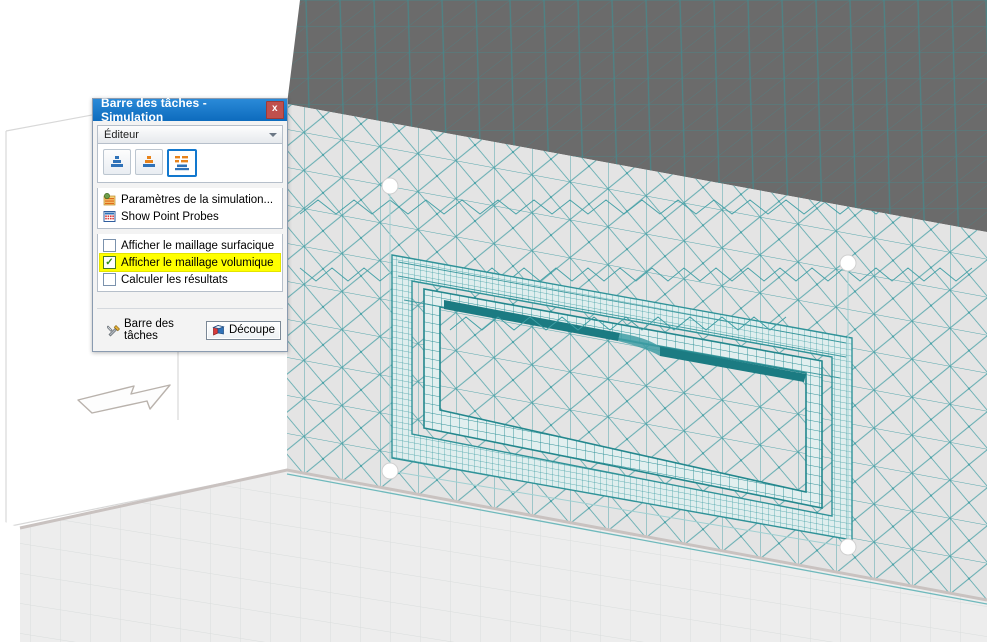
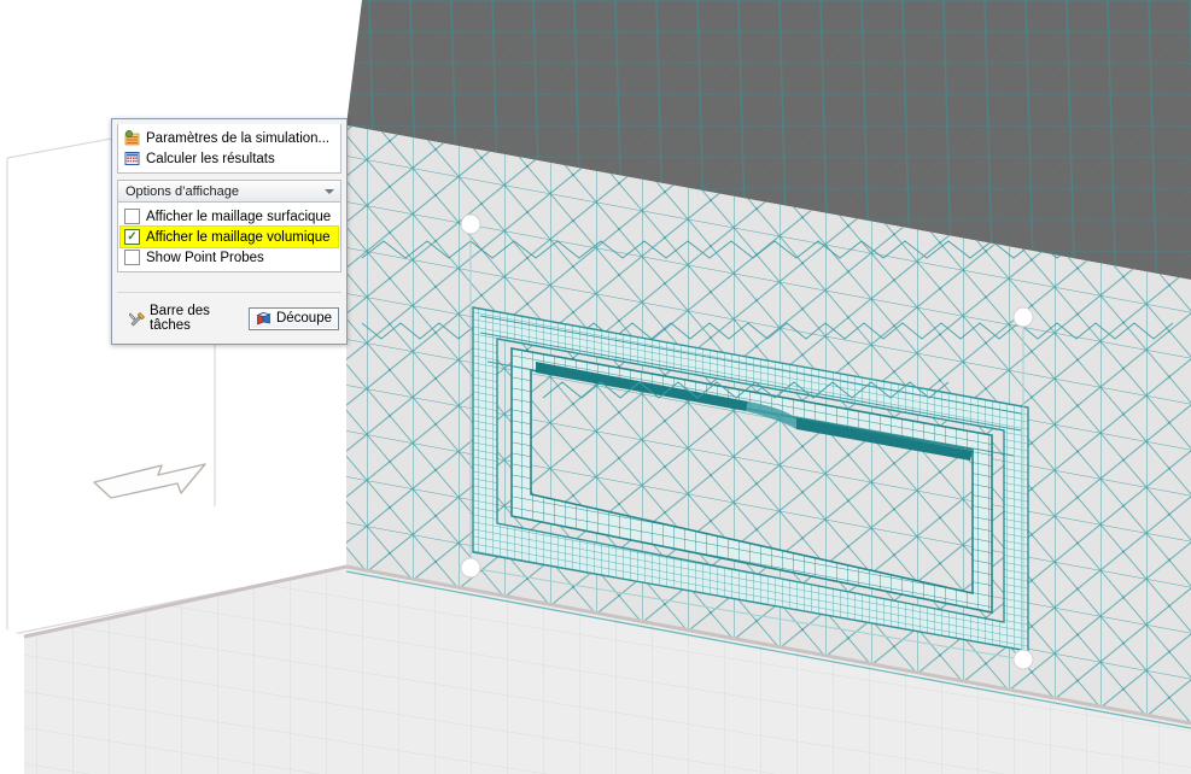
- Barre des tâches - Simulation
- x
- Éditeur
  Paramètres de la simulation...
- Show Point Probes
+ Calculer les résultats
+ Options d’affichage
  Afficher le maillage surfacique
  ✓
  Afficher le maillage volumique
- Calculer les résultats
+ Show Point Probes
  Barre des tâches
  Découpe
